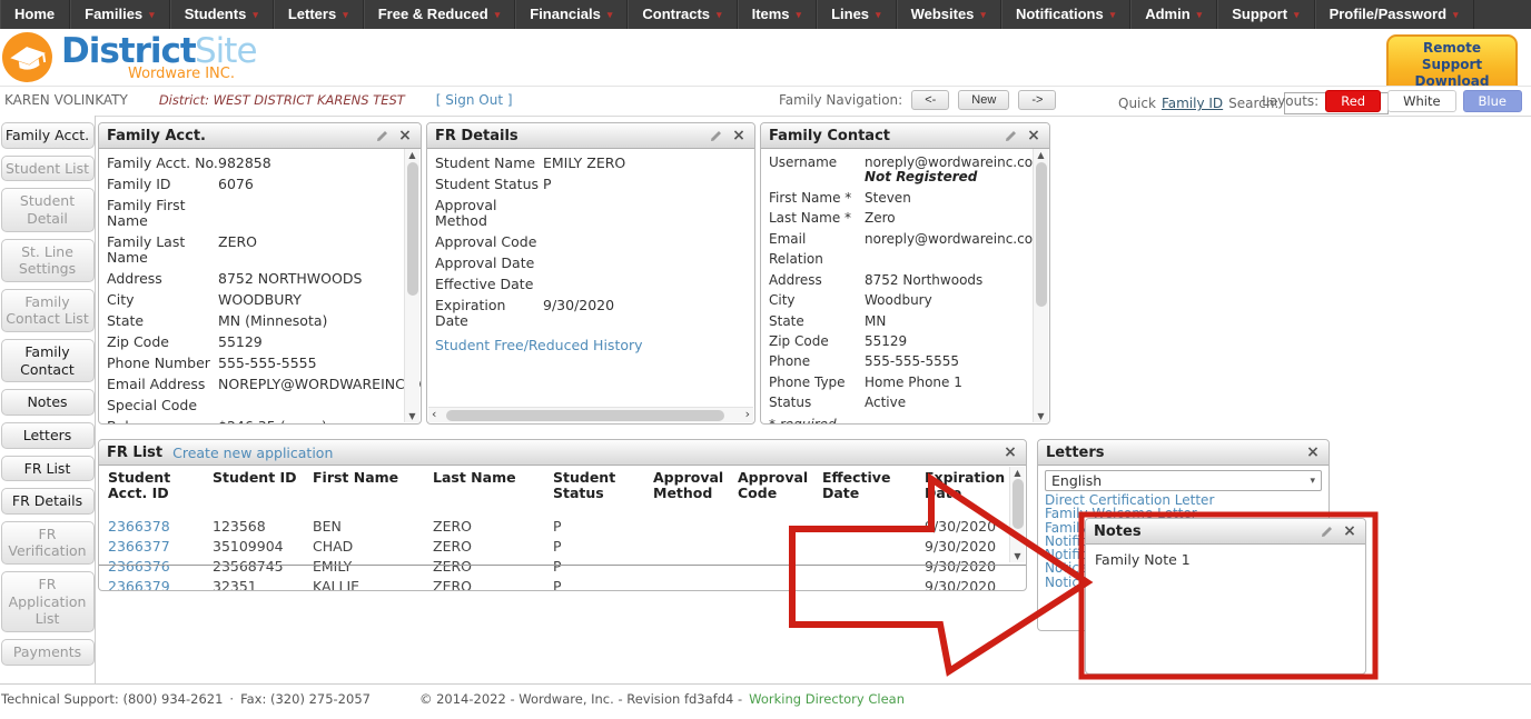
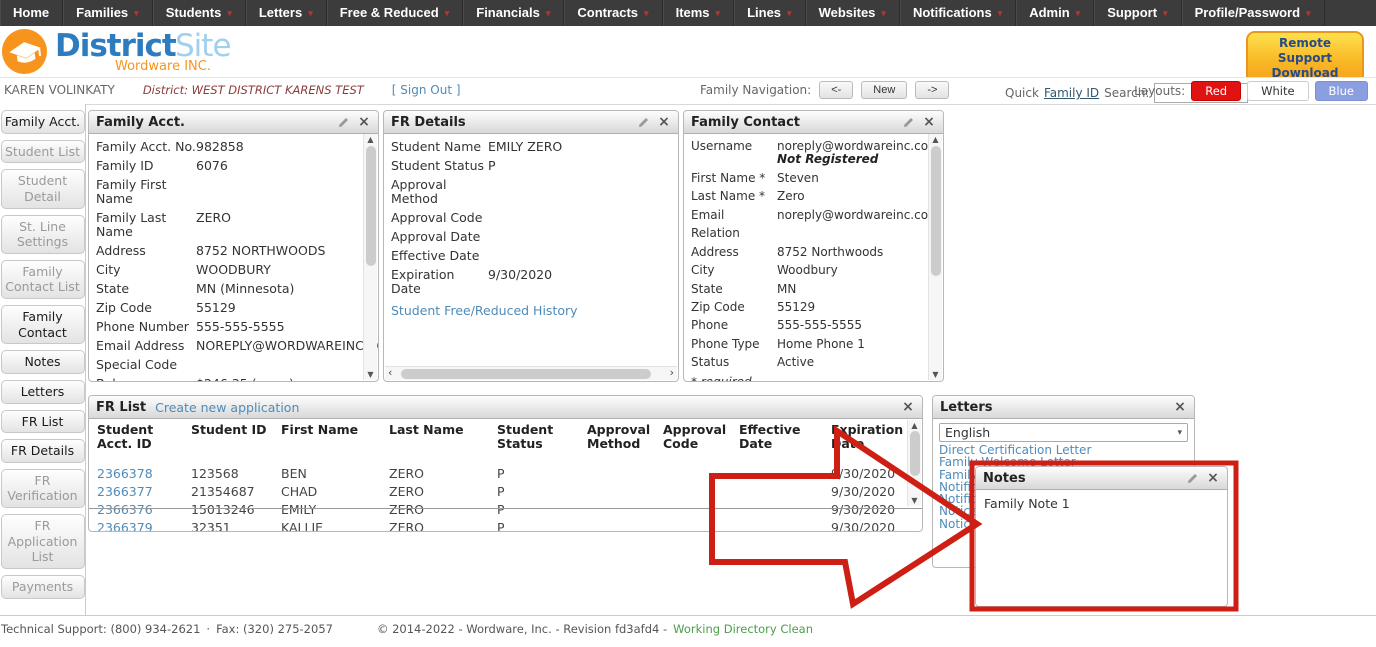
  Home
  Families
  ▾
  Students
  ▾
  Letters
  ▾
  Free & Reduced
  ▾
  Financials
  ▾
  Contracts
  ▾
  Items
  ▾
  Lines
  ▾
  Websites
  ▾
  Notifications
  ▾
  Admin
  ▾
  Support
  ▾
  Profile/Password
  ▾
  District
  Site
  Wordware INC.
  Remote Support
  Download
  KAREN VOLINKATY
  District: WEST DISTRICT KARENS TEST
  [ Sign Out ]
  Family Navigation:
  <-
  New
  ->
  Quick
  Family ID
  Search:
  Layouts:
  Red
  White
  Blue
  Family Acct.
  Student List
  Student Detail
  St. Line Settings
  Family Contact List
  Family Contact
  Notes
  Letters
  FR List
  FR Details
  FR Verification
  FR Application List
  Payments
  Family Acct.
  ×
  Family Acct. No.
  982858
  Family ID
  6076
  Family First Name
  Family Last Name
  ZERO
  Address
  8752 NORTHWOODS
  City
  WOODBURY
  State
  MN (Minnesota)
  Zip Code
  55129
  Phone Number
  555-555-5555
  Email Address
  NOREPLY@WORDWAREINC
  Special Code
  ▲
  ▼
  FR Details
  ×
  Student Name
  EMILY ZERO
  Student Status
  P
  Approval Method
  Approval Code
  Approval Date
  Effective Date
  Expiration Date
  9/30/2020
  Student Free/Reduced History
  ‹
  ›
  Family Contact
  ×
  Username
  noreply@wordwareinc.co
  Not Registered
  First Name *
  Steven
  Last Name *
  Zero
  Email
  noreply@wordwareinc.co
  Relation
  Address
  8752 Northwoods
  City
  Woodbury
  State
  MN
  Zip Code
  55129
  Phone
  555-555-5555
  Phone Type
  Home Phone 1
  Status
  Active
  ▲
  ▼
  FR List
  Create new application
  ×
  Student Acct. ID	Student ID	First Name	Last Name	Student Status	Approval Method	Approval Code	Effective Date	xpiration a
  2366378	123568	BEN	ZERO	P				/30/2020
- 2366377	35109904	CHAD	ZERO	P				9/30/2020
+ 2366377	21354687	CHAD	ZERO	P				9/30/2020
- 2366376	23568745	EMILY	ZERO	P				9/30/2020
+ 2366376	15013246	EMILY	ZERO	P				9/30/2020
  2366379	32351	KALLIE	ZERO	P				9/30/2020
  ▲
  ▼
  Letters
  ×
  English
  ▾
  Direct Certification Letter
  Notes
  ×
  Family Note 1
  Technical Support: (800) 934-2621
  ·
  Fax: (320) 275-2057
  © 2014-2022 - Wordware, Inc. - Revision fd3afd4 -
  Working Directory Clean
